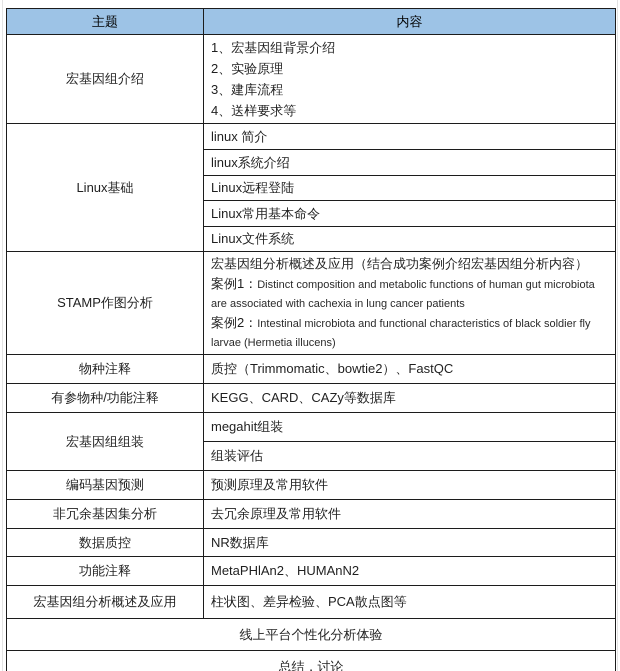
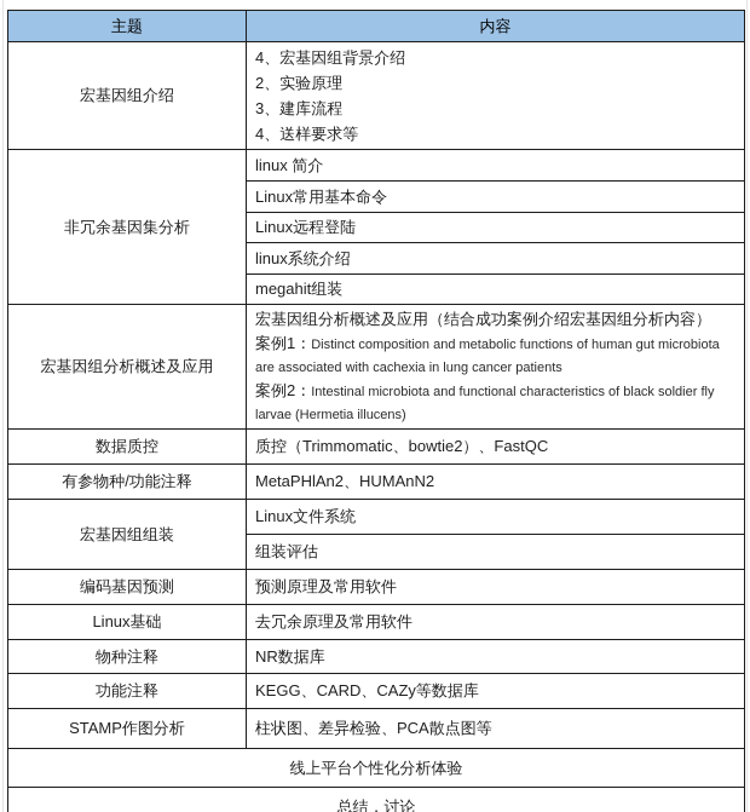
  主题	内容
- 宏基因组介绍	1、宏基因组背景介绍 2、实验原理 3、建库流程 4、送样要求等
+ 宏基因组介绍	4、宏基因组背景介绍 2、实验原理 3、建库流程 4、送样要求等
- Linux基础	linux 简介
+ 非冗余基因集分析	linux 简介
- linux系统介绍
+ Linux常用基本命令
  Linux远程登陆
- Linux常用基本命令
+ linux系统介绍
- Linux文件系统
+ megahit组装
- STAMP作图分析	宏基因组分析概述及应用（结合成功案例介绍宏基因组分析内容） 案例1：Distinct composition and metabolic functions of human gut microbiota are associated with cachexia in lung cancer patients 案例2：Intestinal microbiota and functional characteristics of black soldier fly larvae (Hermetia illucens)
+ 宏基因组分析概述及应用	宏基因组分析概述及应用（结合成功案例介绍宏基因组分析内容） 案例1：Distinct composition and metabolic functions of human gut microbiota are associated with cachexia in lung cancer patients 案例2：Intestinal microbiota and functional characteristics of black soldier fly larvae (Hermetia illucens)
- 物种注释	质控（Trimmomatic、bowtie2）、FastQC
+ 数据质控	质控（Trimmomatic、bowtie2）、FastQC
- 有参物种/功能注释	KEGG、CARD、CAZy等数据库
+ 有参物种/功能注释	MetaPHlAn2、HUMAnN2
- 宏基因组组装	megahit组装
+ 宏基因组组装	Linux文件系统
  组装评估
  编码基因预测	预测原理及常用软件
- 非冗余基因集分析	去冗余原理及常用软件
+ Linux基础	去冗余原理及常用软件
- 数据质控	NR数据库
+ 物种注释	NR数据库
- 功能注释	MetaPHlAn2、HUMAnN2
+ 功能注释	KEGG、CARD、CAZy等数据库
- 宏基因组分析概述及应用	柱状图、差异检验、PCA散点图等
+ STAMP作图分析	柱状图、差异检验、PCA散点图等
  线上平台个性化分析体验
  总结，讨论
